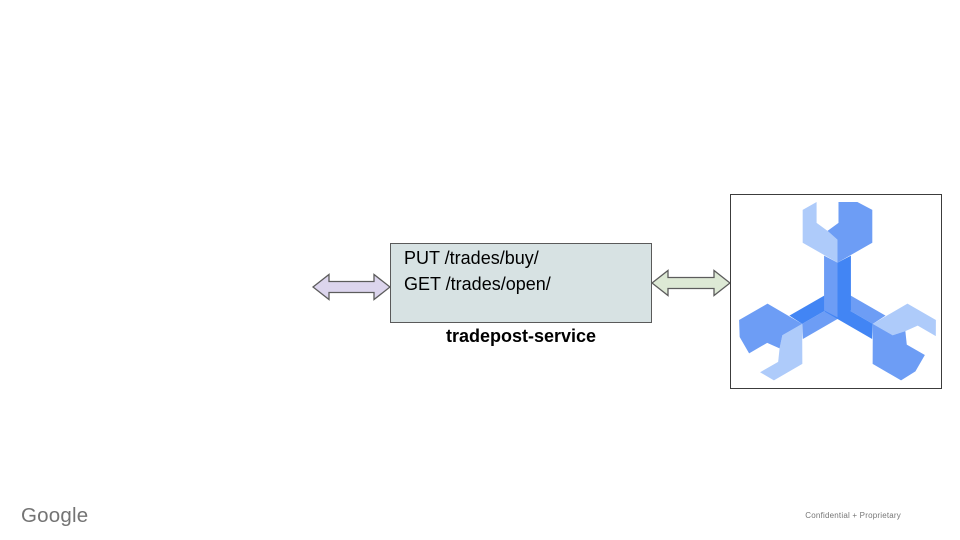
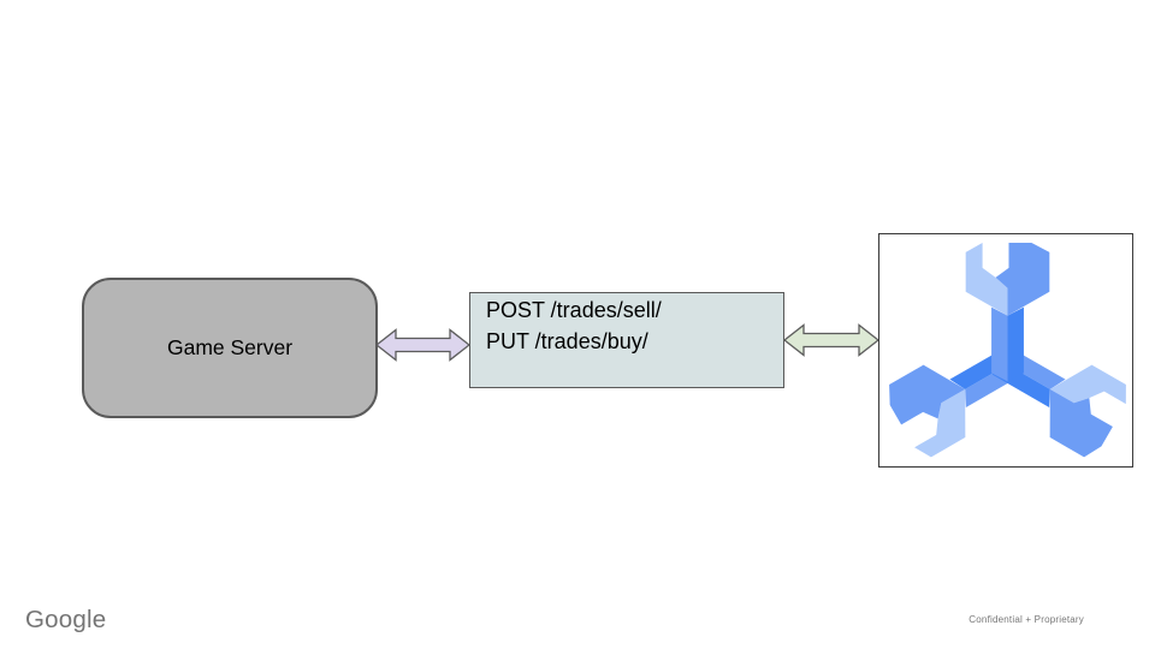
+ Game Server
+ POST /trades/sell/
  PUT /trades/buy/
- GET /trades/open/
- tradepost-service
  Google
  Confidential + Proprietary
